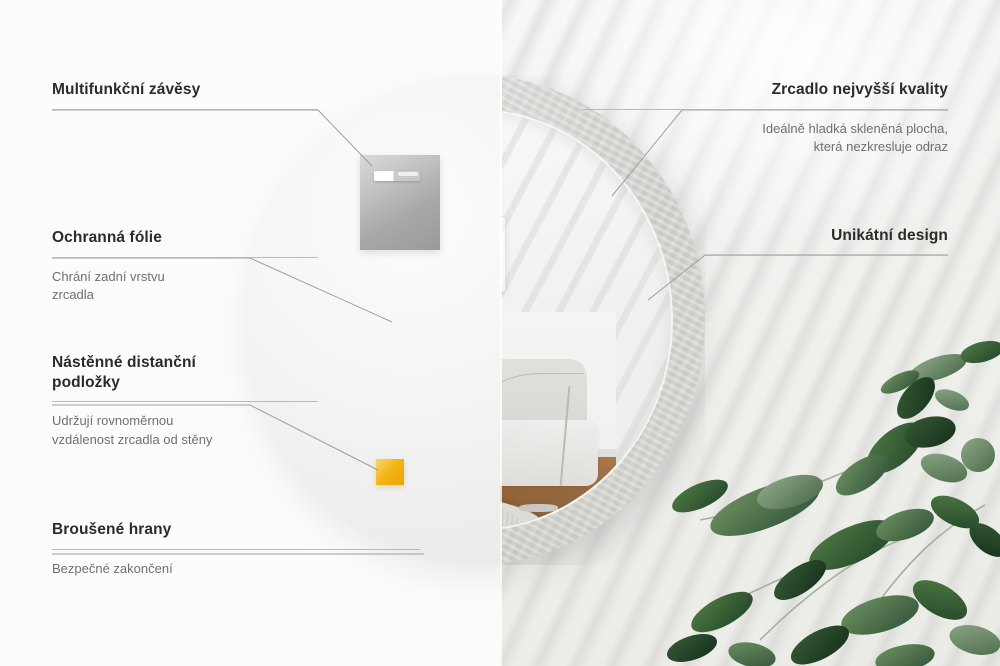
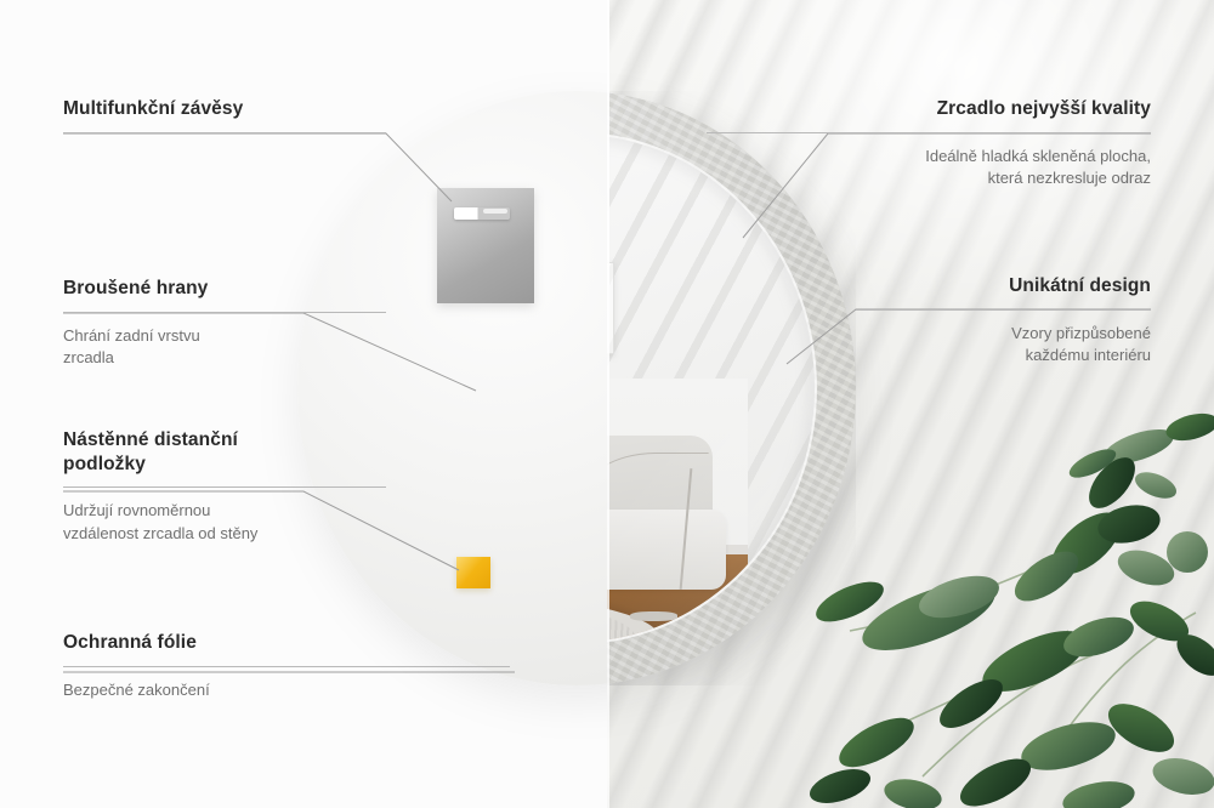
  Multifunkční závěsy
- Ochranná fólie
+ Broušené hrany
  Chrání zadní vrstvu
  zrcadla
  Nástěnné distanční
  podložky
  Udržují rovnoměrnou
  vzdálenost zrcadla od stěny
- Broušené hrany
+ Ochranná fólie
  Bezpečné zakončení
  Zrcadlo nejvyšší kvality
  Ideálně hladká skleněná plocha,
  která nezkresluje odraz
  Unikátní design
+ Vzory přizpůsobené
+ každému interiéru
